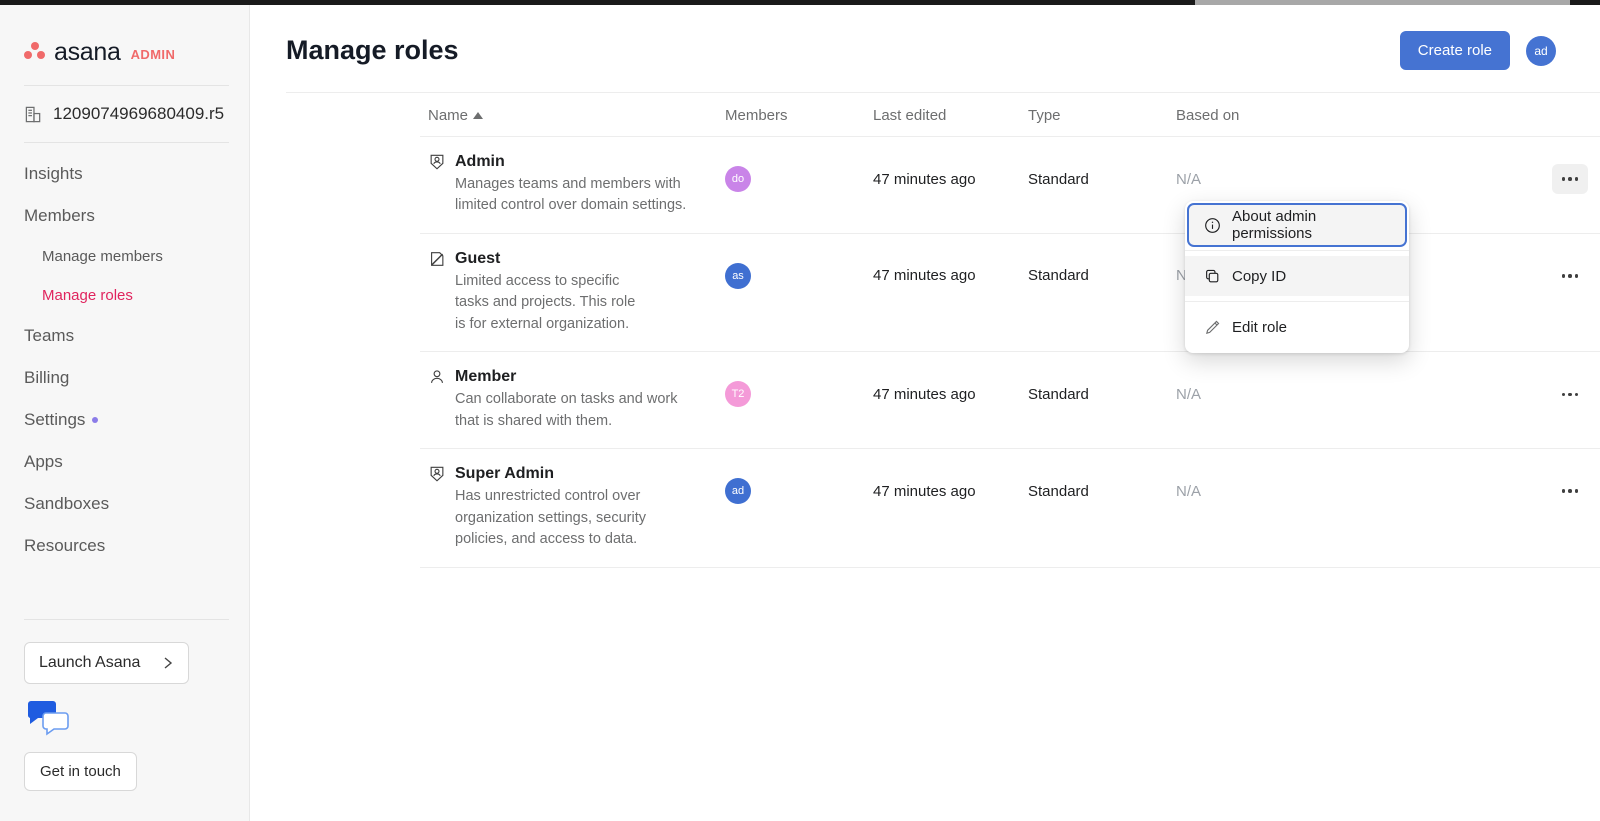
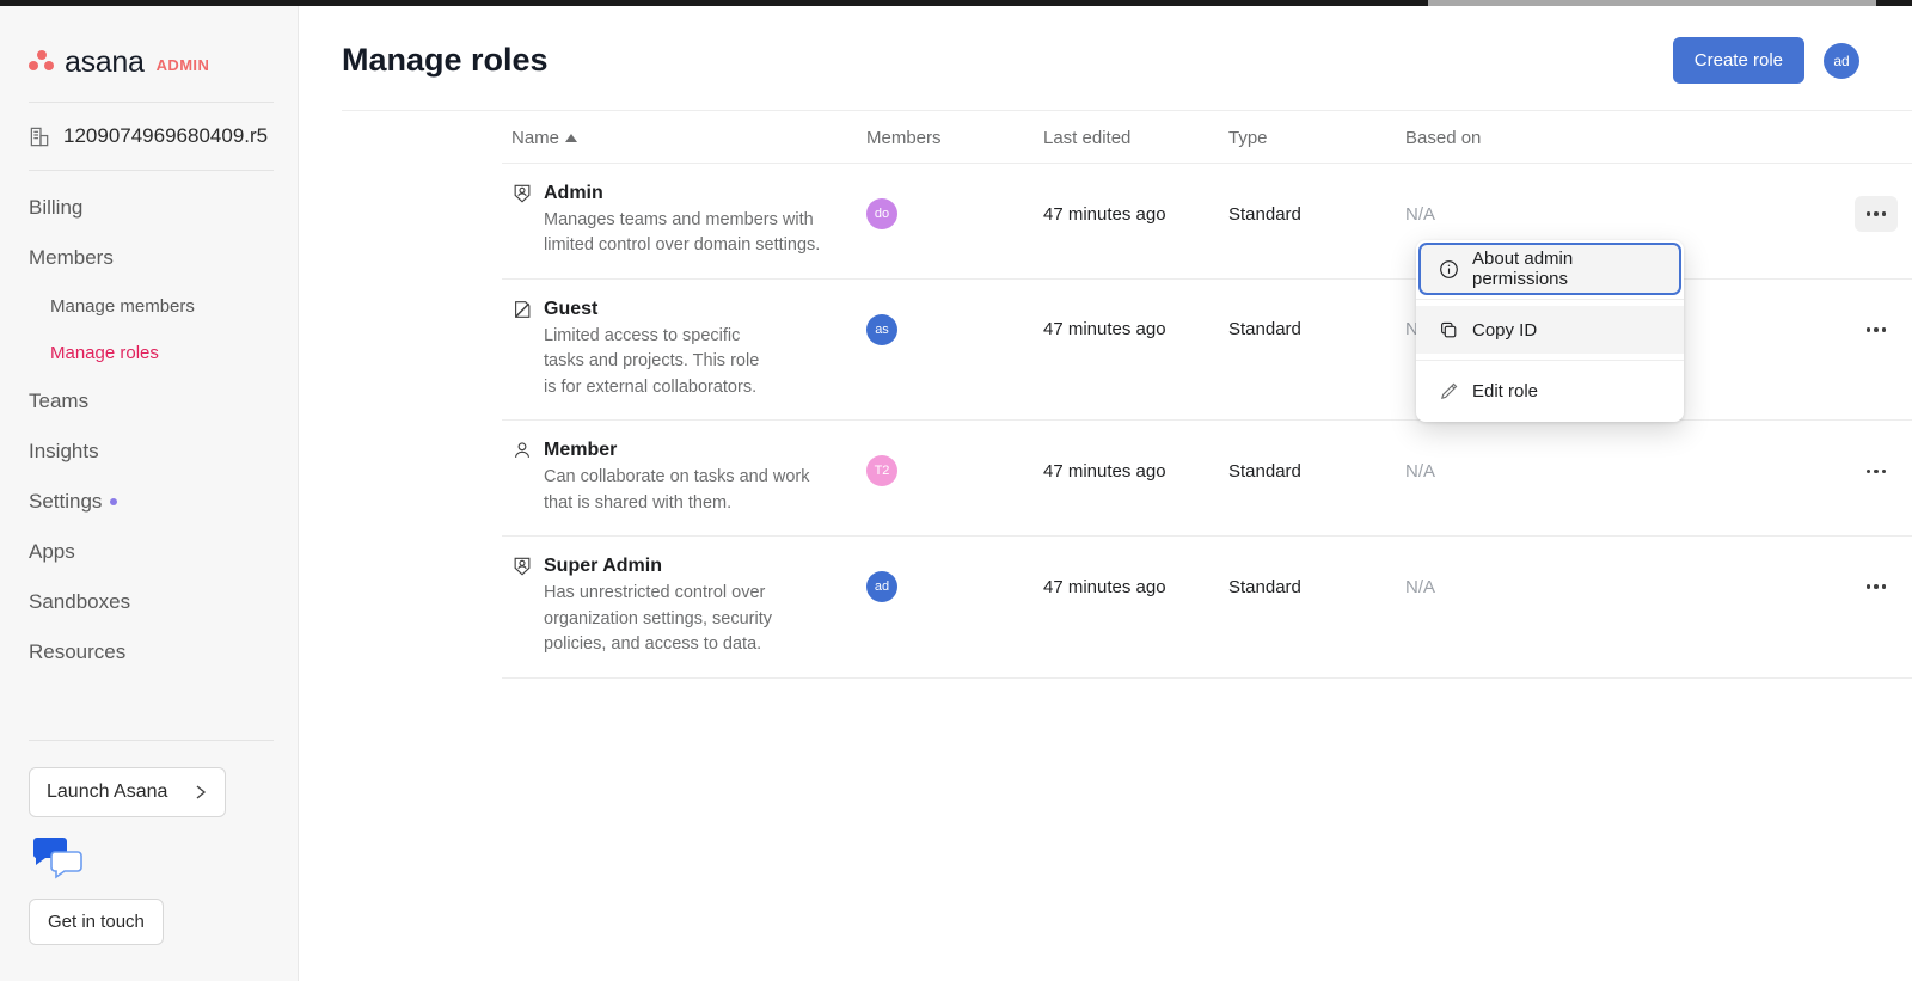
  asana
  ADMIN
  1209074969680409.r5
- Insights
+ Billing
  Members
  Manage members
  Manage roles
  Teams
- Billing
+ Insights
  Settings
  Apps
  Sandboxes
  Resources
  Launch Asana
  Get in touch
  Manage roles
  Create role
  ad
  Name
  Members
  Last edited
  Type
  Based on
  Admin
  Manages teams and members with limited control over domain settings.
  do
  47 minutes ago
  Standard
  N/A
  Guest
- Limited access to specific tasks and projects. This role is for external organization.
+ Limited access to specific tasks and projects. This role is for external collaborators.
  as
  47 minutes ago
  Standard
  Member
  Can collaborate on tasks and work that is shared with them.
  T2
  47 minutes ago
  Standard
  N/A
  Super Admin
  Has unrestricted control over organization settings, security policies, and access to data.
  ad
  47 minutes ago
  Standard
  N/A
  About admin permissions
  Copy ID
  Edit role
